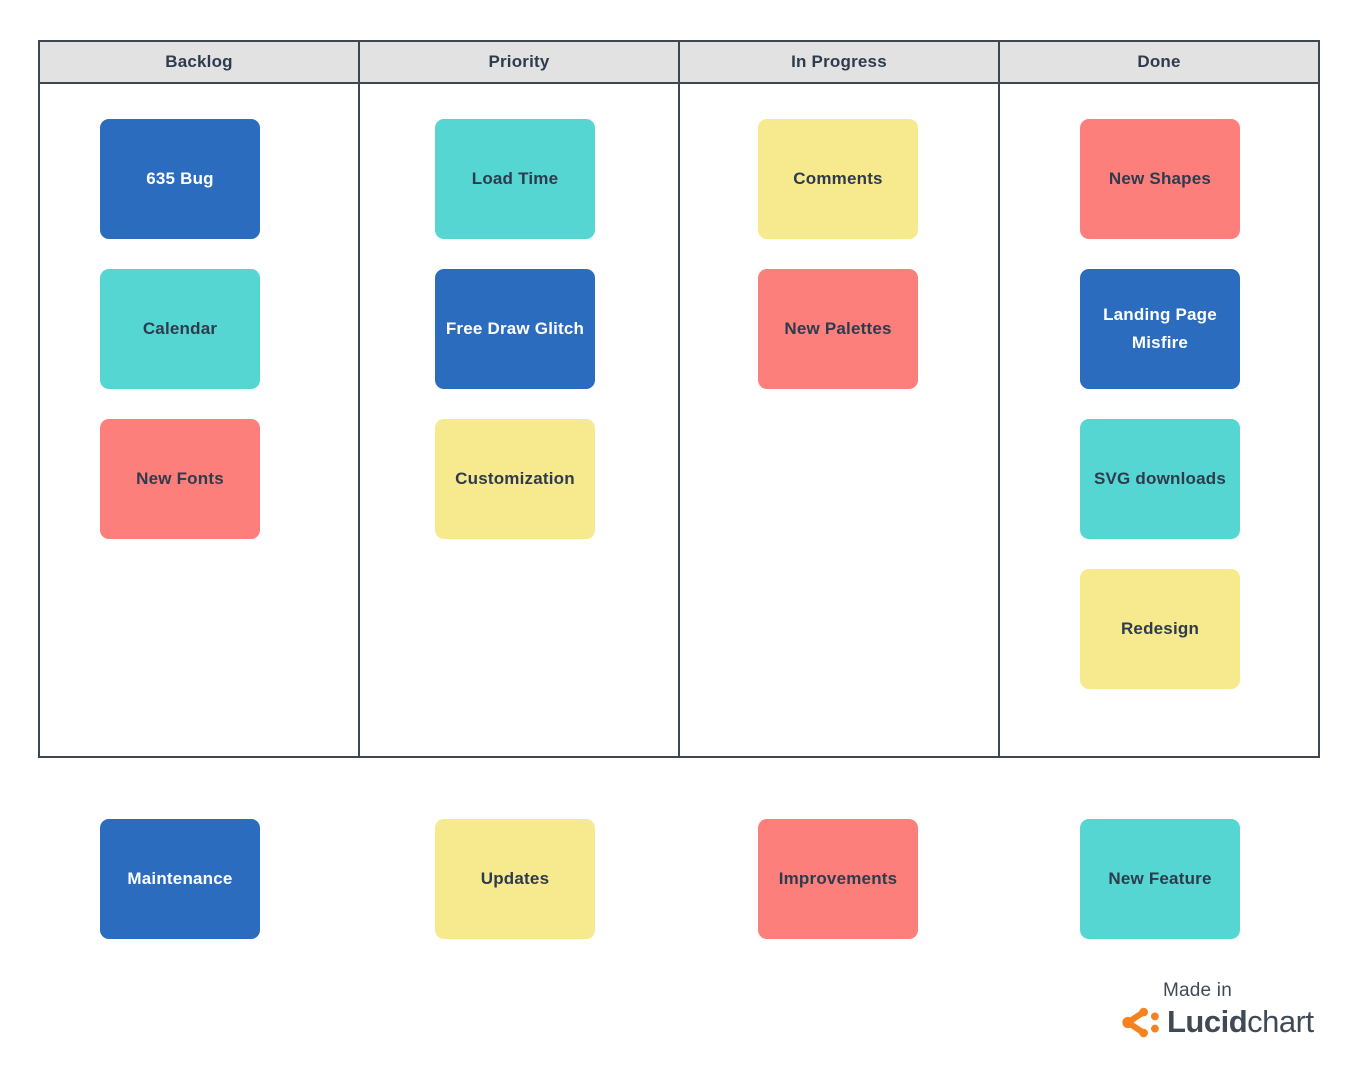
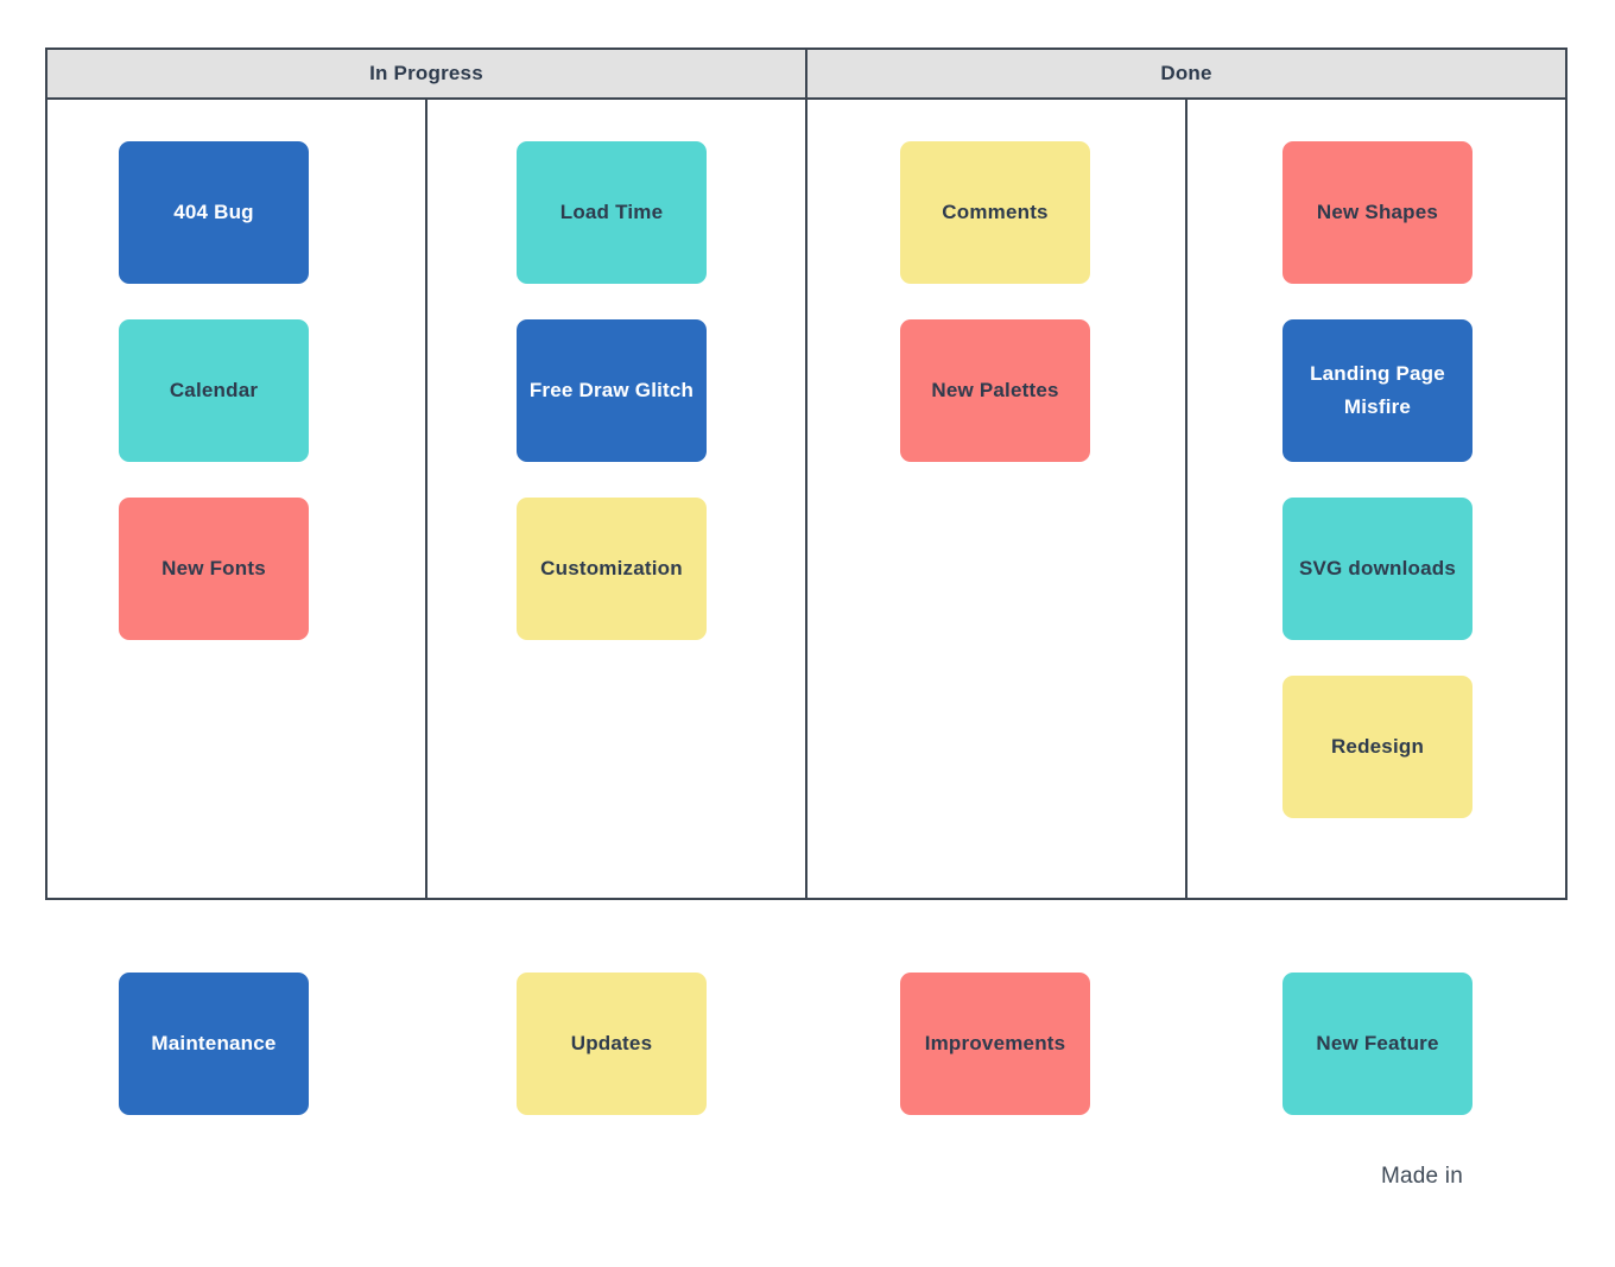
- Backlog
- Priority
  In Progress
  Done
- 635 Bug
+ 404 Bug
  Calendar
  New Fonts
  Load Time
  Free Draw Glitch
  Customization
  Comments
  New Palettes
  New Shapes
  Landing Page Misfire
  SVG downloads
  Redesign
  Maintenance
  Updates
  Improvements
  New Feature
  Made in
- Lucidchart
